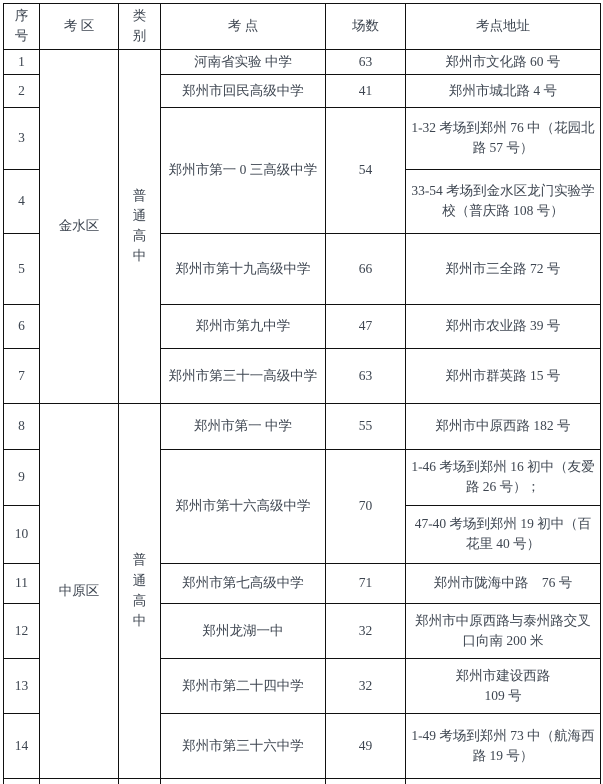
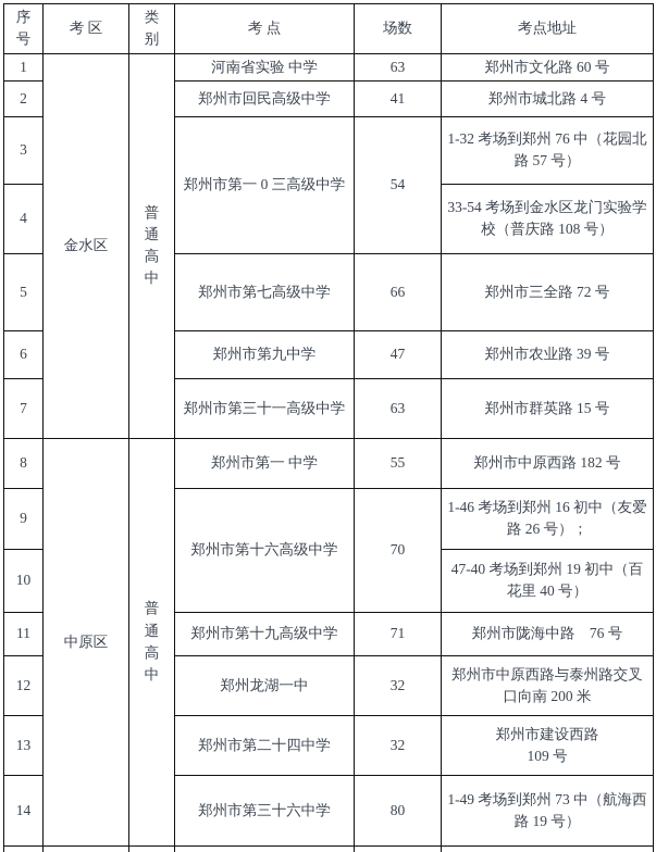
  序 号	考 区	类 别	考 点	场数	考点地址
  1	金水区	普 通 高 中	河南省实验 中学	63	郑州市文化路 60 号
  2	郑州市回民高级中学	41	郑州市城北路 4 号
  3	郑州市第一 0 三高级中学	54	1-32 考场到郑州 76 中（花园北路 57 号）
  4	33-54 考场到金水区龙门实验学校（普庆路 108 号）
- 5	郑州市第十九高级中学	66	郑州市三全路 72 号
+ 5	郑州市第七高级中学	66	郑州市三全路 72 号
  6	郑州市第九中学	47	郑州市农业路 39 号
  7	郑州市第三十一高级中学	63	郑州市群英路 15 号
  8	中原区	普 通 高 中	郑州市第一 中学	55	郑州市中原西路 182 号
  9	郑州市第十六高级中学	70	1-46 考场到郑州 16 初中（友爱路 26 号）；
  10	47-40 考场到郑州 19 初中（百花里 40 号）
- 11	郑州市第七高级中学	71	郑州市陇海中路 76 号
+ 11	郑州市第十九高级中学	71	郑州市陇海中路 76 号
  12	郑州龙湖一中	32	郑州市中原西路与泰州路交叉口向南 200 米
  13	郑州市第二十四中学	32	郑州市建设西路 109 号
- 14	郑州市第三十六中学	49	1-49 考场到郑州 73 中（航海西路 19 号）
+ 14	郑州市第三十六中学	80	1-49 考场到郑州 73 中（航海西路 19 号）
